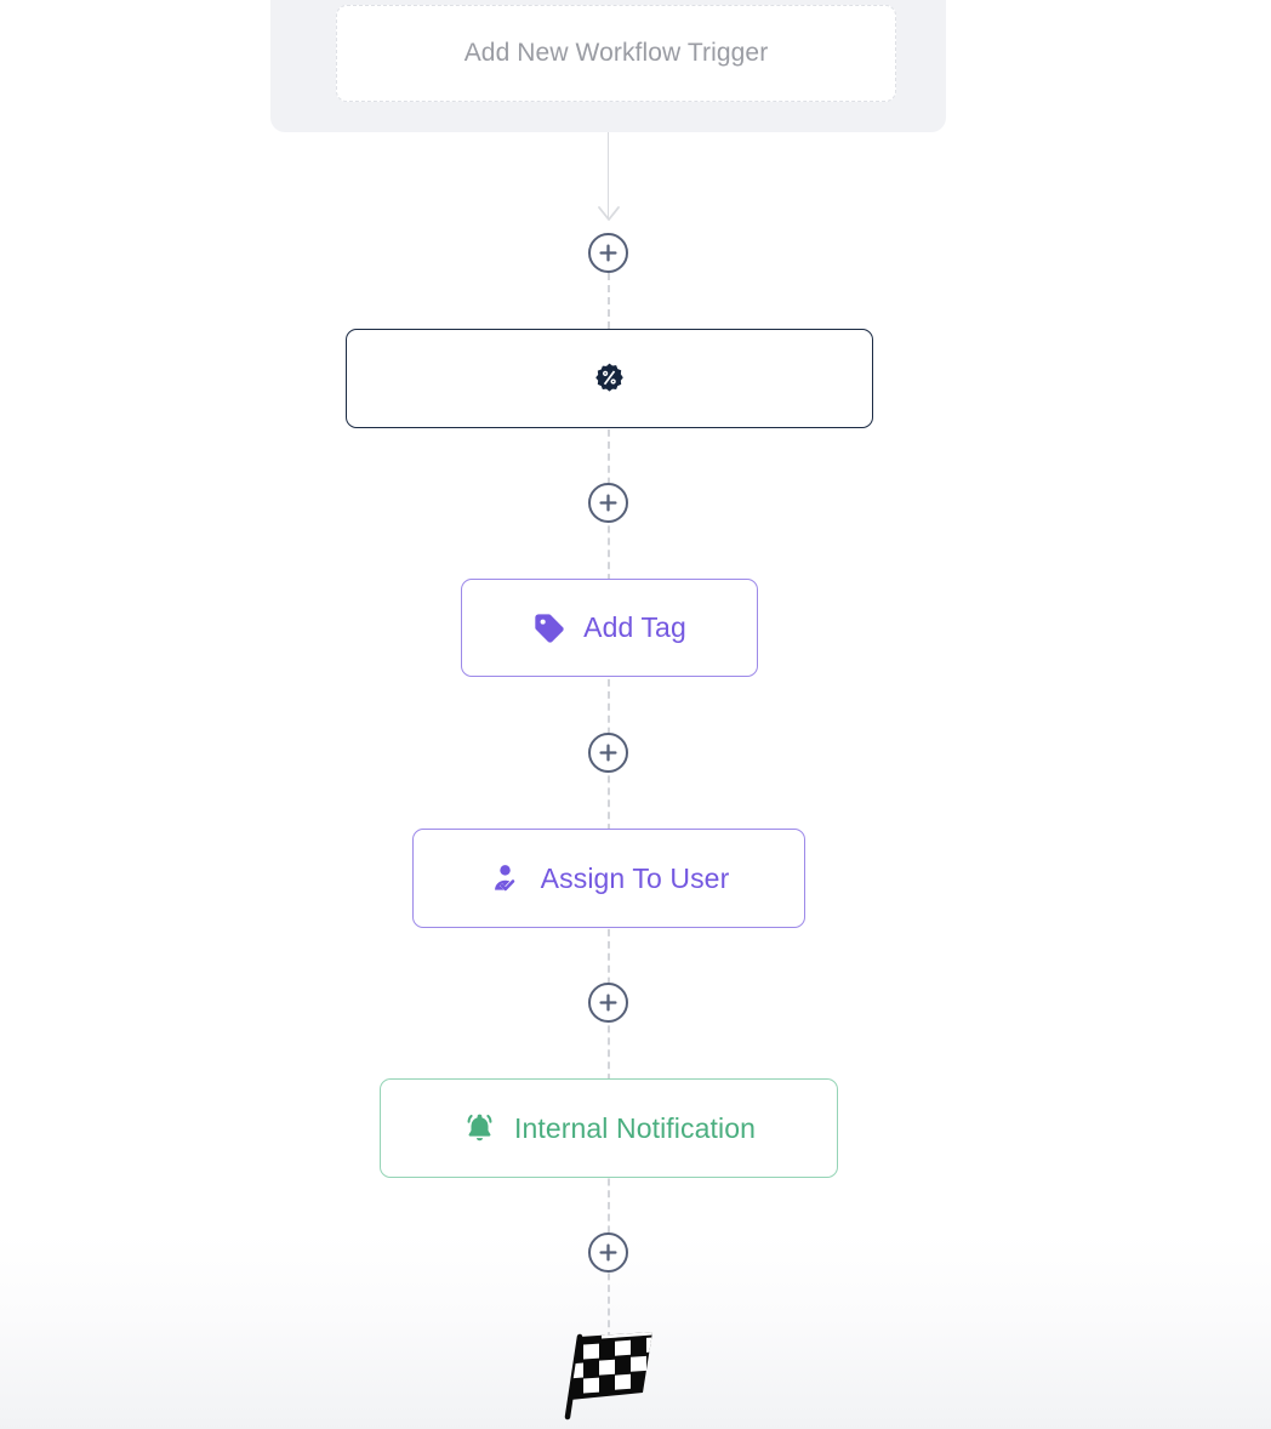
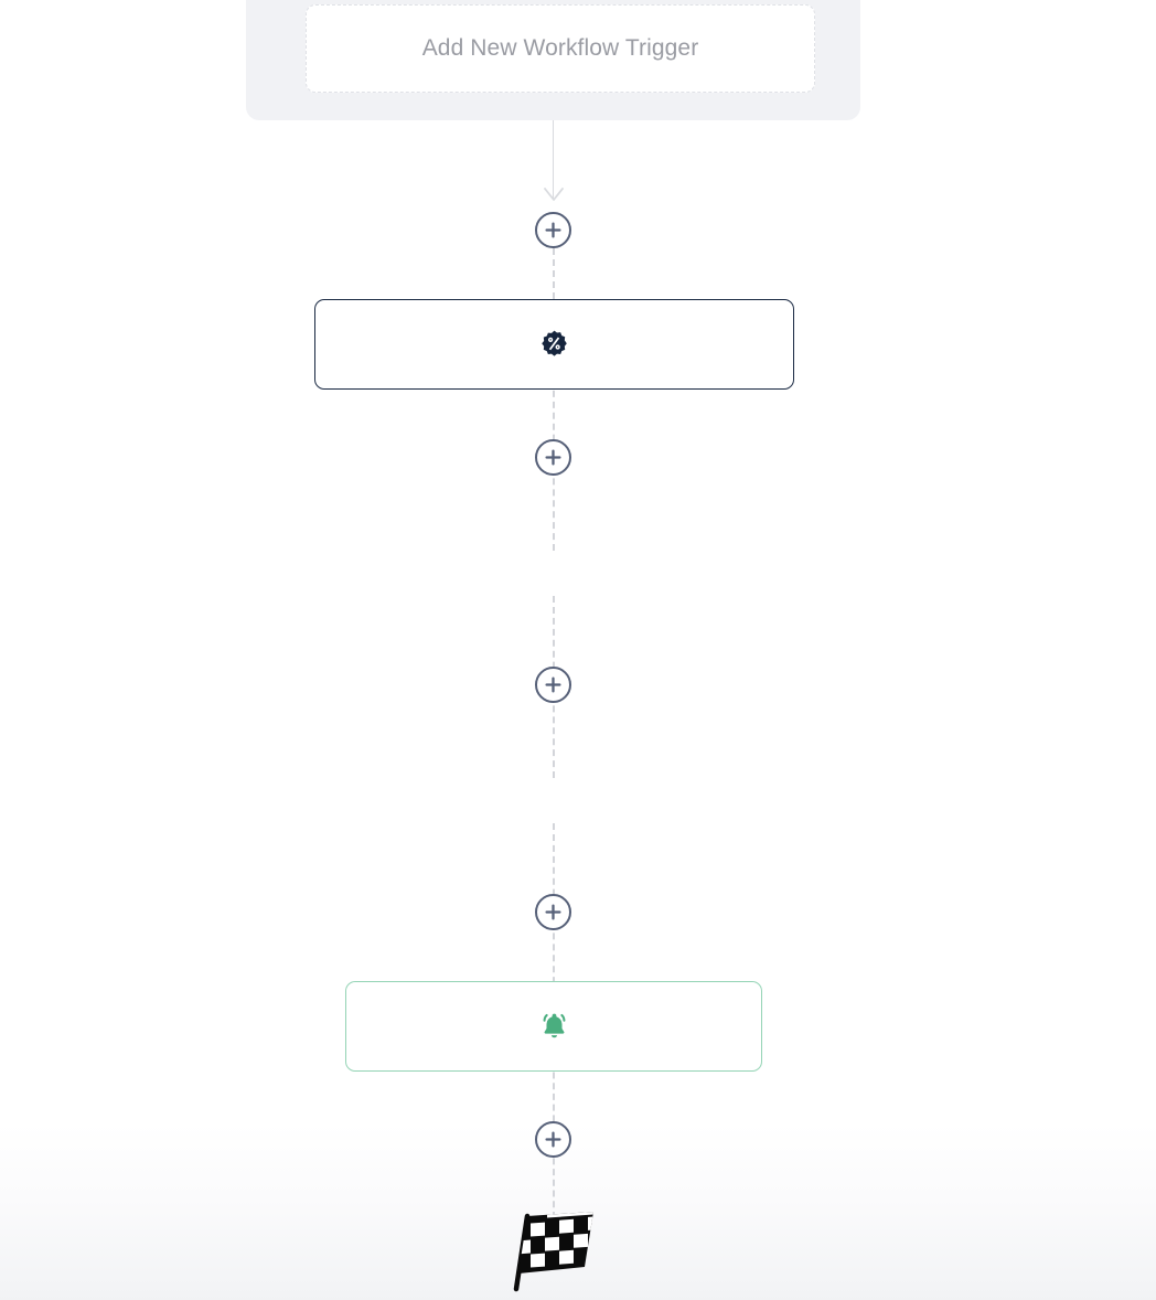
  Add New Workflow Trigger
- Add Tag
- Assign To User
- Internal Notification
